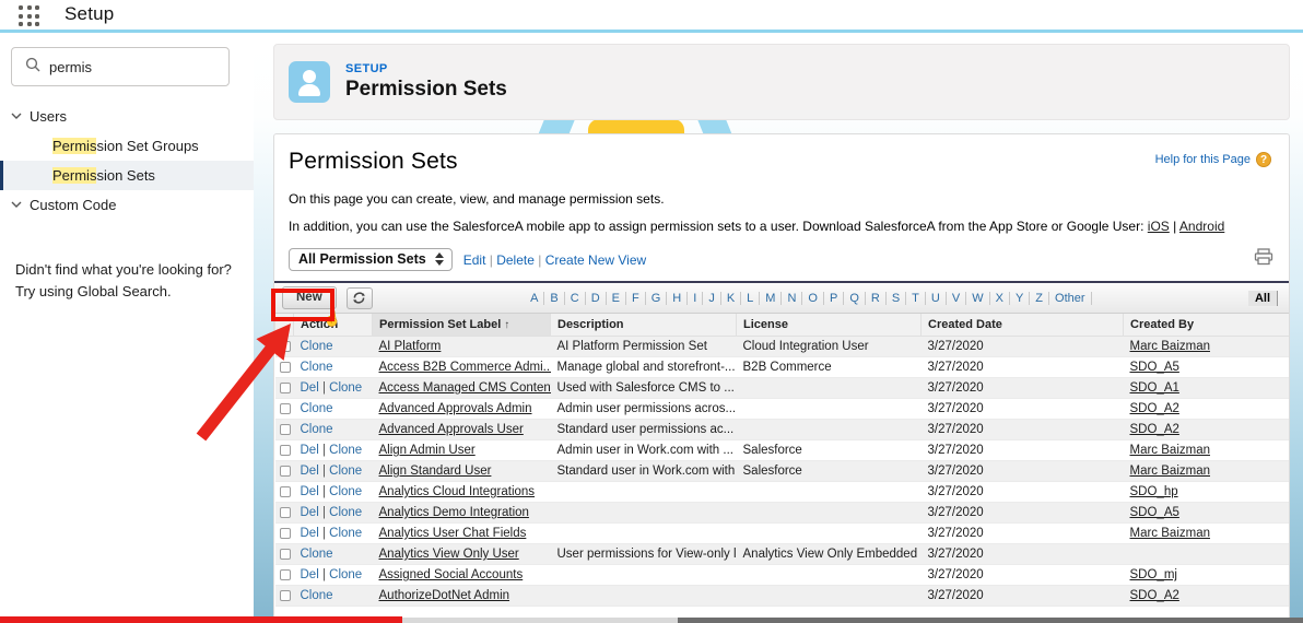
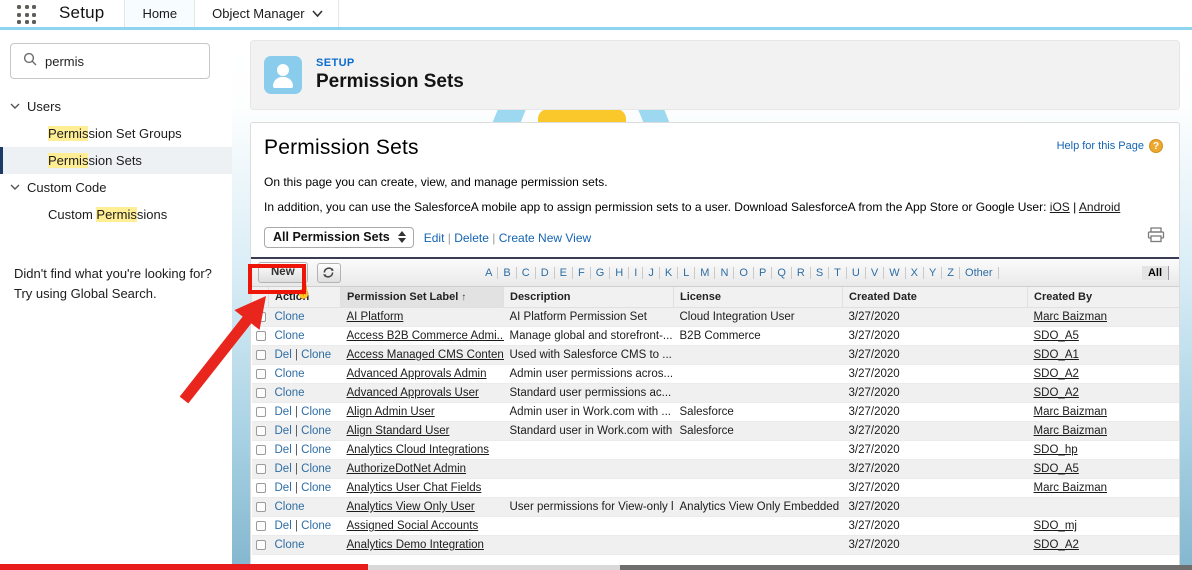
  Setup
+ Home
+ Object Manager
  permis
  Users
  Permission Set Groups
  Permission Sets
  Custom Code
+ Custom Permissions
  Didn't find what you're looking for?
  Try using Global Search.
  SETUP
  Permission Sets
  Permission Sets
  Help for this Page
  ?
  On this page you can create, view, and manage permission sets.
  In addition, you can use the SalesforceA mobile app to assign permission sets to a user. Download SalesforceA from the App Store or Google User: iOS | Android
  All Permission Sets
  Edit | Delete | Create New View
  New
  A
  B
  C
  D
  E
  F
  G
  H
  I
  J
  K
  L
  M
  N
  O
  P
  Q
  R
  S
  T
  U
  V
  W
  X
  Y
  Z
  Other
  All
  	Action	Permission Set Label ↑	Description	License	Created Date	Created By
  	Clone	AI Platform	AI Platform Permission Set	Cloud Integration User	3/27/2020	Marc Baizman
  	Clone	Access B2B Commerce Admi..	Manage global and storefront-...	B2B Commerce	3/27/2020	SDO_A5
  	Del | Clone	Access Managed CMS Conten	Used with Salesforce CMS to ...		3/27/2020	SDO_A1
  	Clone	Advanced Approvals Admin	Admin user permissions acros...		3/27/2020	SDO_A2
  	Clone	Advanced Approvals User	Standard user permissions ac...		3/27/2020	SDO_A2
  	Del | Clone	Align Admin User	Admin user in Work.com with ...	Salesforce	3/27/2020	Marc Baizman
  	Del | Clone	Align Standard User	Standard user in Work.com with	Salesforce	3/27/2020	Marc Baizman
  	Del | Clone	Analytics Cloud Integrations			3/27/2020	SDO_hp
- 	Del | Clone	Analytics Demo Integration			3/27/2020	SDO_A5
+ 	Del | Clone	AuthorizeDotNet Admin			3/27/2020	SDO_A5
  	Del | Clone	Analytics User Chat Fields			3/27/2020	Marc Baizman
  	Clone	Analytics View Only User	User permissions for View-only l	Analytics View Only Embedded	3/27/2020
  	Del | Clone	Assigned Social Accounts			3/27/2020	SDO_mj
- 	Clone	AuthorizeDotNet Admin			3/27/2020	SDO_A2
+ 	Clone	Analytics Demo Integration			3/27/2020	SDO_A2
